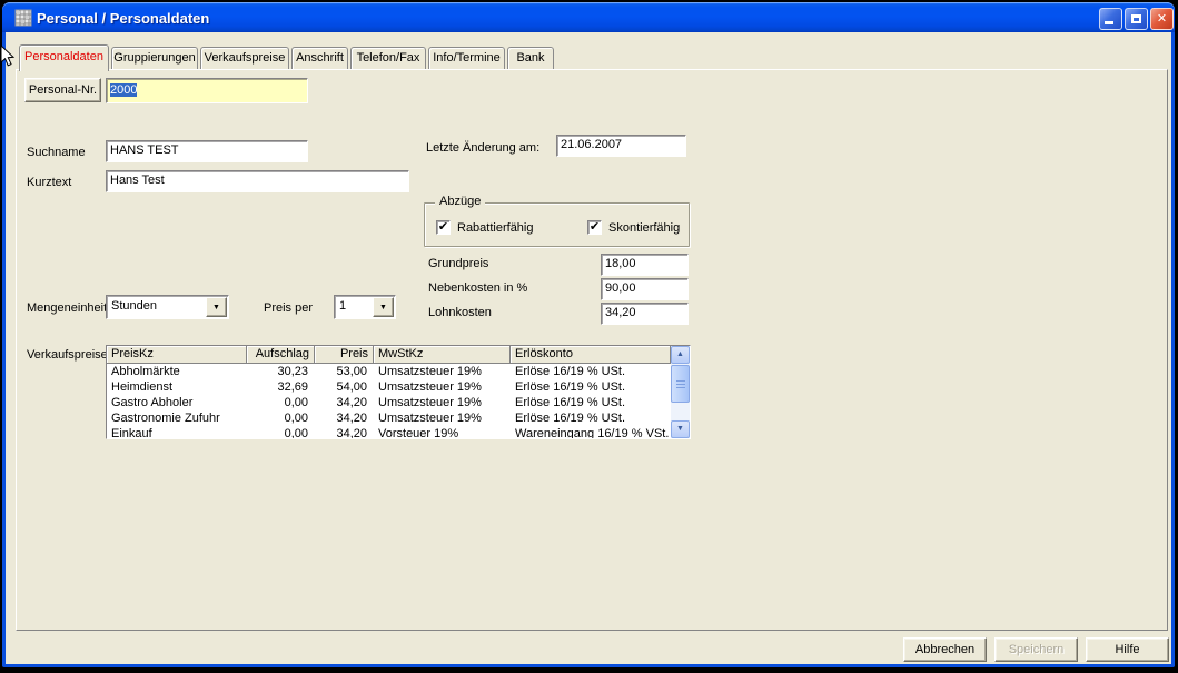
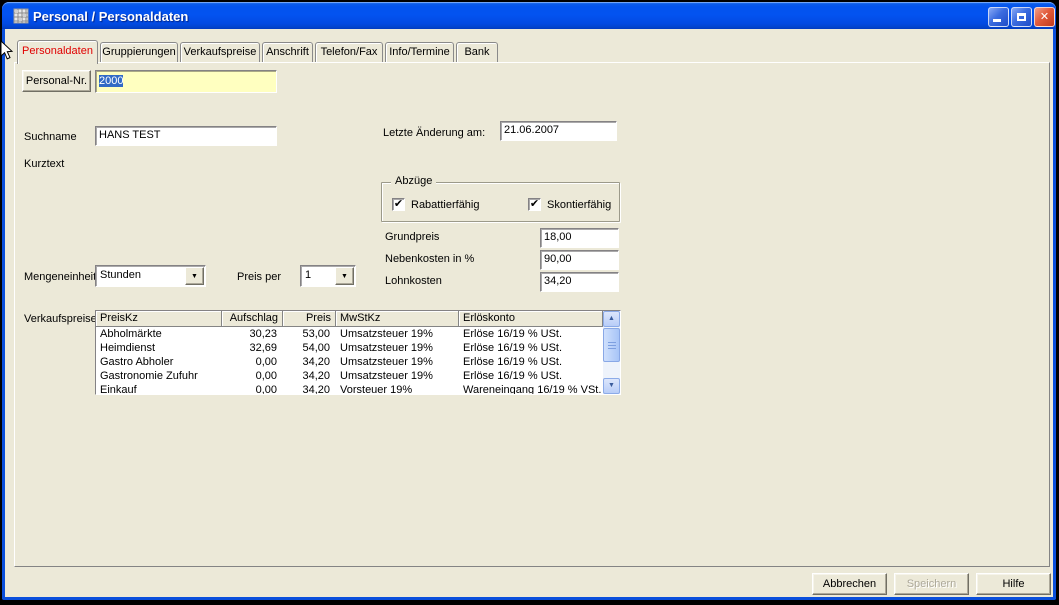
  Personal / Personaldaten
  ✕
  Personaldaten
  Gruppierungen
  Verkaufspreise
  Anschrift
  Telefon/Fax
  Info/Termine
  Bank
  Personal-Nr.
  2000
  Suchname
  HANS TEST
  Kurztext
- Hans Test
  Letzte Änderung am:
  21.06.2007
  Abzüge
  ✔
  Rabattierfähig
  ✔
  Skontierfähig
  Grundpreis
  18,00
  Nebenkosten in %
  90,00
  Lohnkosten
  34,20
  Mengeneinhei
  Stunden
  Preis per
  1
  Verkaufspreise
  PreisKz
  Aufschlag
  Preis
  MwStKz
  Erlöskonto
  Abholmärkte
  30,23
  53,00
  Umsatzsteuer 19%
  Erlöse 16/19 % USt.
  Heimdienst
  32,69
  54,00
  Umsatzsteuer 19%
  Erlöse 16/19 % USt.
  Gastro Abholer
  0,00
  34,20
  Umsatzsteuer 19%
  Erlöse 16/19 % USt.
  Gastronomie Zufuhr
  0,00
  34,20
  Umsatzsteuer 19%
  Erlöse 16/19 % USt.
  Einkauf
  0,00
  34,20
  Vorsteuer 19%
  Wareneingang 16/19 % VSt.
  Abbrechen
  Speichern
  Hilfe
